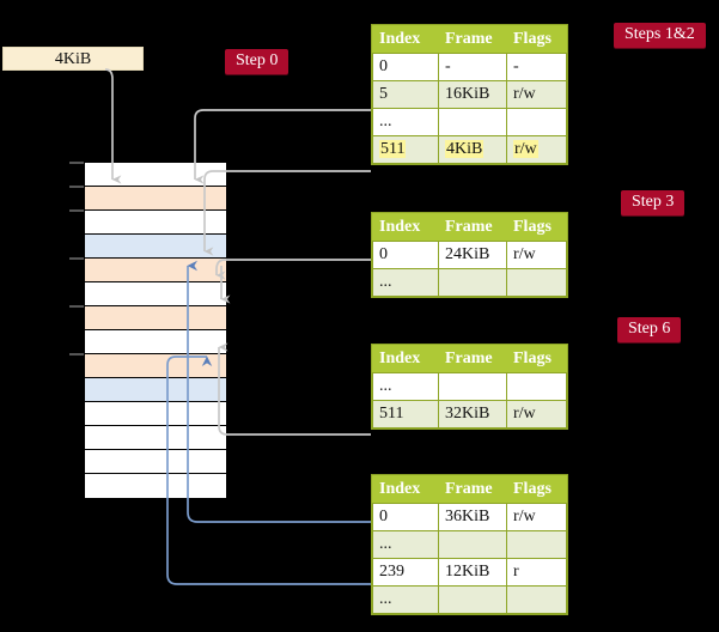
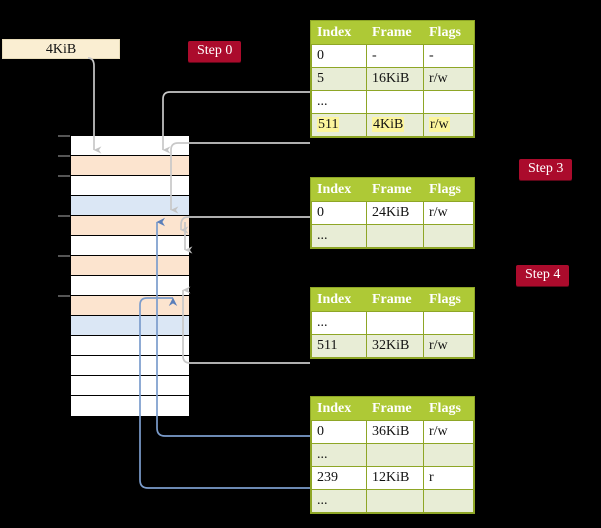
  4KiB
  Step 0
- Steps 1&2
  Step 3
- Step 6
+ Step 4
  Index	Frame	Flags
  0	-	-
  5	16KiB	r/w
  ...
  511	4KiB	r/w
  Index	Frame	Flags
  0	24KiB	r/w
  ...
  Index	Frame	Flags
  ...
  511	32KiB	r/w
  Index	Frame	Flags
  0	36KiB	r/w
  ...
  239	12KiB	r
  ...
